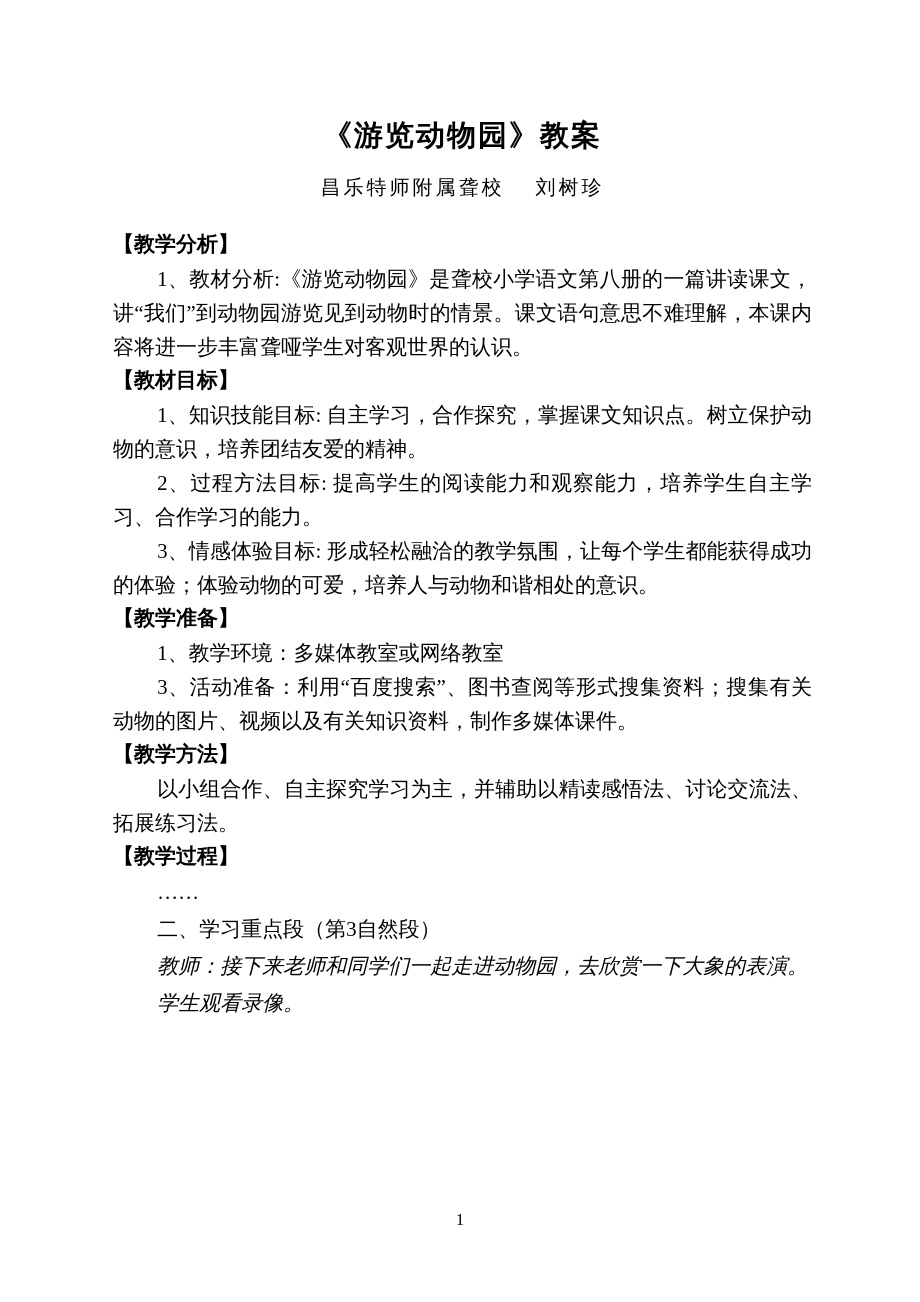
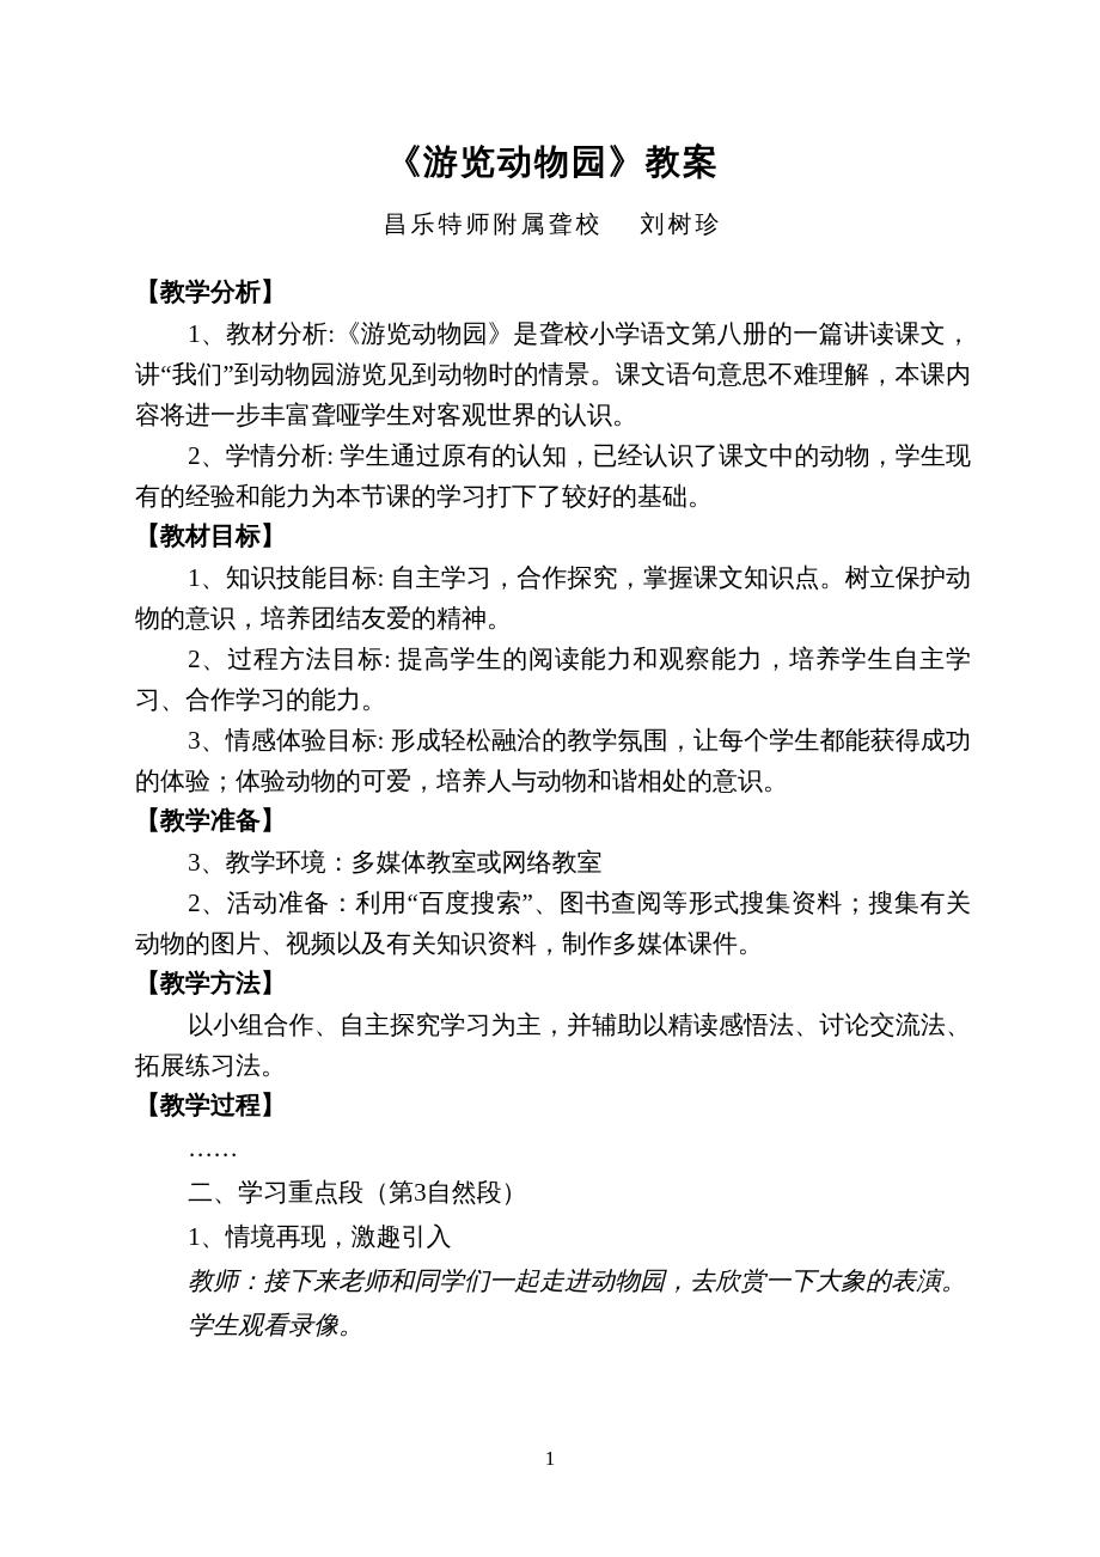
  《游览动物园》教案
  昌乐特师附属聋校 刘树珍
  【教学分析】
  1、教材分析:《游览动物园》是聋校小学语文第八册的一篇讲读课文，讲“我们”到动物园游览见到动物时的情景。课文语句意思不难理解，本课内容将进一步丰富聋哑学生对客观世界的认识。
+ 2、学情分析: 学生通过原有的认知，已经认识了课文中的动物，学生现有的经验和能力为本节课的学习打下了较好的基础。
  【教材目标】
  1、知识技能目标: 自主学习，合作探究，掌握课文知识点。树立保护动物的意识，培养团结友爱的精神。
  2、过程方法目标: 提高学生的阅读能力和观察能力，培养学生自主学习、合作学习的能力。
  3、情感体验目标: 形成轻松融洽的教学氛围，让每个学生都能获得成功的体验；体验动物的可爱，培养人与动物和谐相处的意识。
  【教学准备】
- 1、教学环境：多媒体教室或网络教室
+ 3、教学环境：多媒体教室或网络教室
- 3、活动准备：利用“百度搜索”、图书查阅等形式搜集资料；搜集有关动物的图片、视频以及有关知识资料，制作多媒体课件。
+ 2、活动准备：利用“百度搜索”、图书查阅等形式搜集资料；搜集有关动物的图片、视频以及有关知识资料，制作多媒体课件。
  【教学方法】
  以小组合作、自主探究学习为主，并辅助以精读感悟法、讨论交流法、拓展练习法。
  【教学过程】
  ……
  二、学习重点段（第3自然段）
+ 1、情境再现，激趣引入
  教师：接下来老师和同学们一起走进动物园，去欣赏一下大象的表演。
  学生观看录像。
  1
